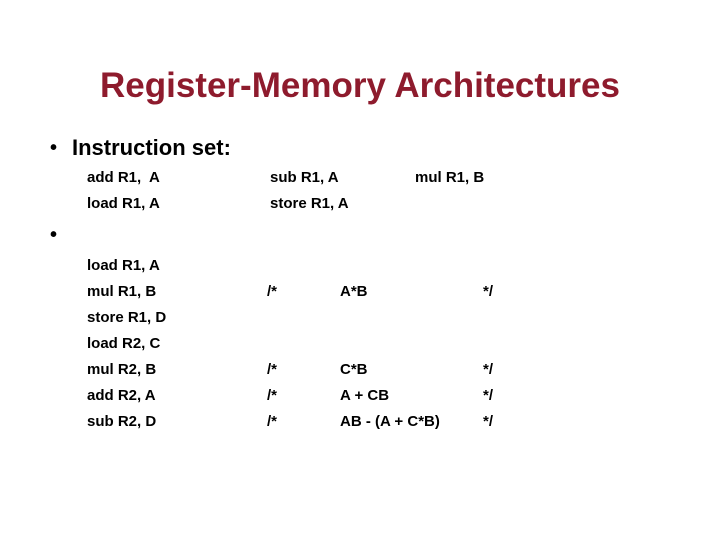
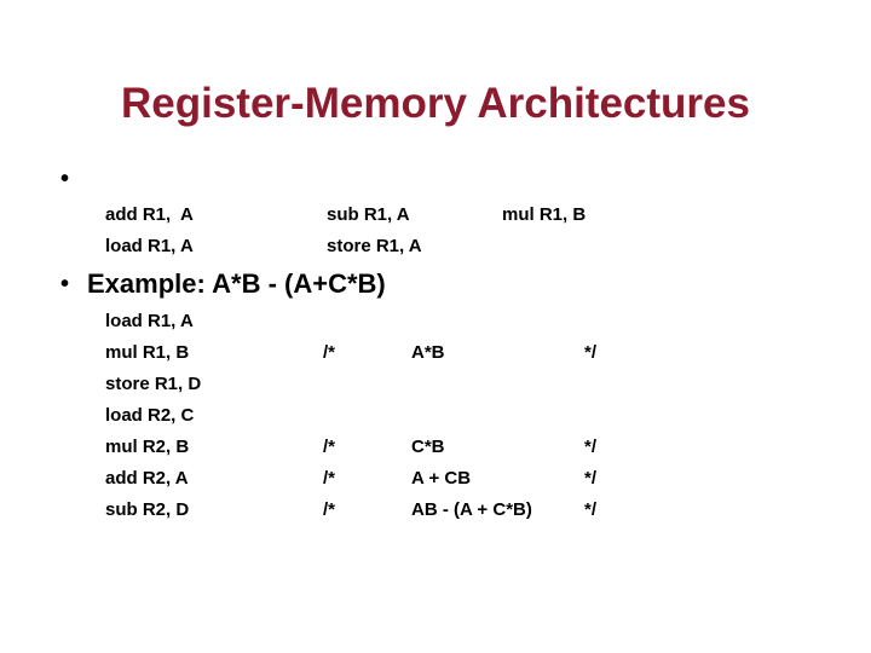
  Register-Memory Architectures
  •
- Instruction set:
  add R1, A
  sub R1, A
  mul R1, B
  load R1, A
  store R1, A
  •
+ Example: A*B - (A+C*B)
  load R1, A
  mul R1, B
  /*
  A*B
  */
  store R1, D
  load R2, C
  mul R2, B
  /*
  C*B
  */
  add R2, A
  /*
  A + CB
  */
  sub R2, D
  /*
  AB - (A + C*B)
  */
